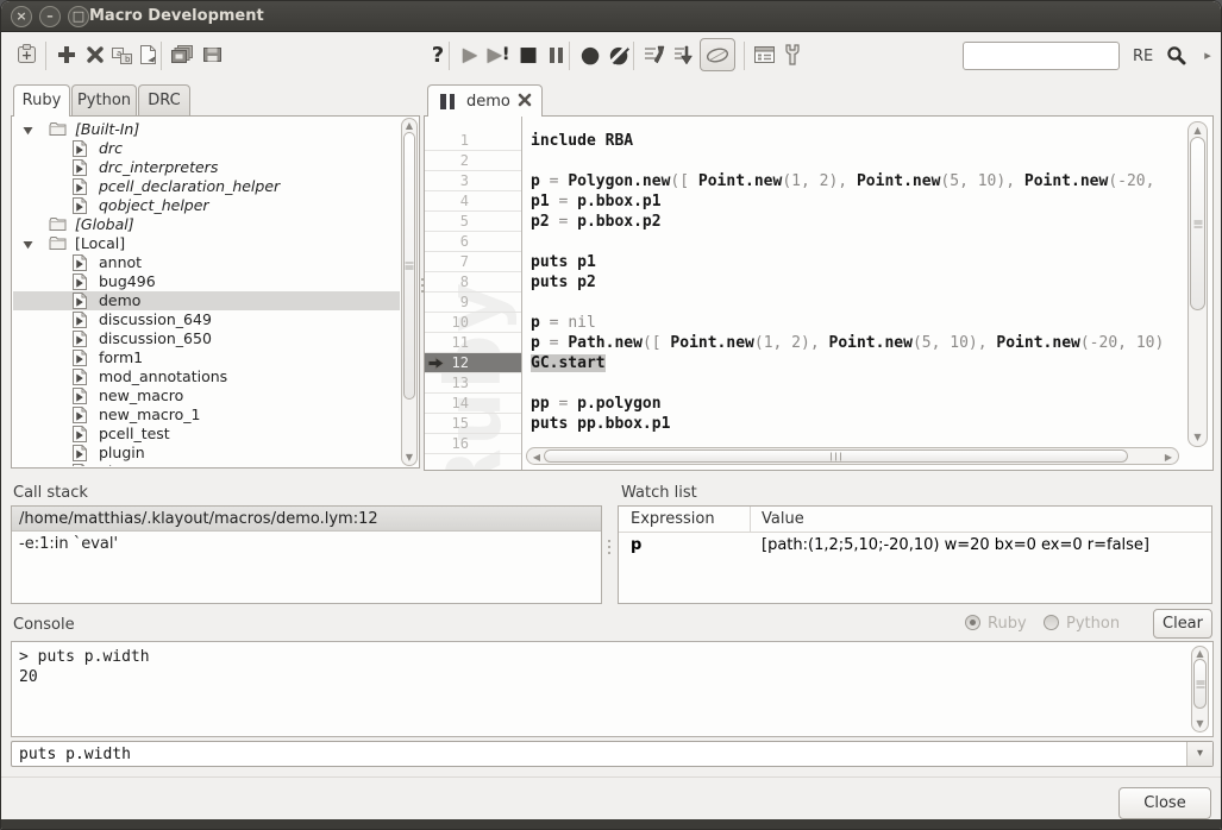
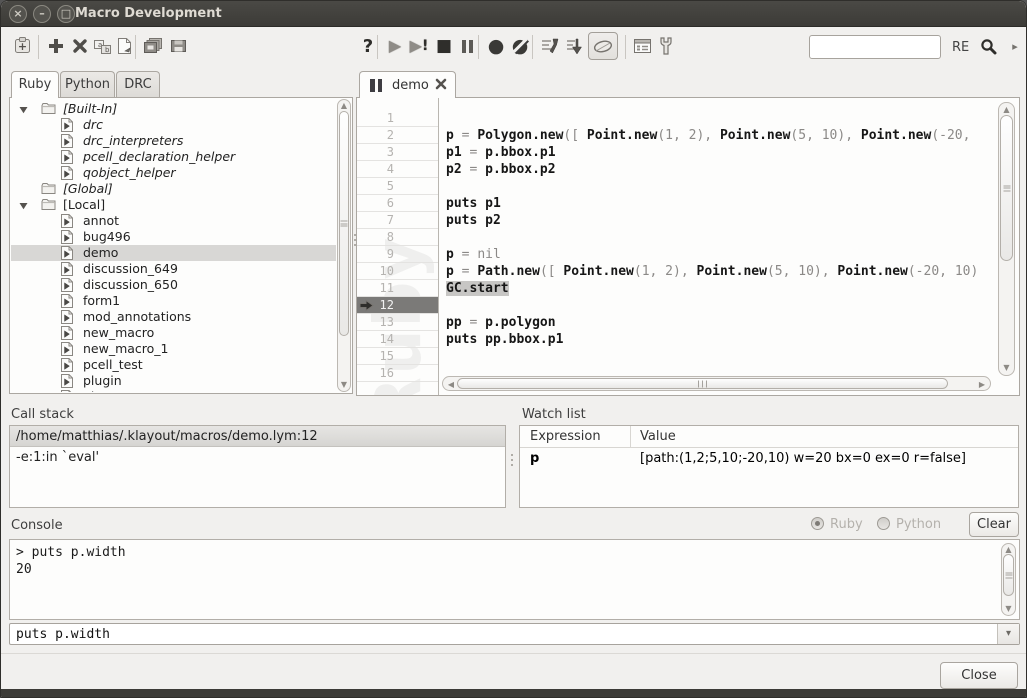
  ×
  –
  □
  Macro Development
  +
  a
  b
  ?
  ▶
  ▶
  !
  ■
  ●
  RE
  ▸
  Ruby
  Python
  DRC
  [Built-In]
  drc
  drc_interpreters
  pcell_declaration_helper
  qobject_helper
  [Global]
  [Local]
  annot
  bug496
  demo
  discussion_649
  discussion_650
  form1
  mod_annotations
  new_macro
  new_macro_1
  pcell_test
  plugin
  ▲
  ▼
  demo
  1
  2
  3
  4
  5
  6
  7
  8
  9
  10
  11
  12
  13
  14
  15
  16
- include RBA
  p = Polygon.new([ Point.new(1, 2), Point.new(5, 10), Point.new(-20,
  p1 = p.bbox.p1
  p2 = p.bbox.p2
  puts p1
  puts p2
  p = nil
  p = Path.new([ Point.new(1, 2), Point.new(5, 10), Point.new(-20, 10)
  GC.start
  pp = p.polygon
  puts pp.bbox.p1
  ▲
  ▼
  ◀
  ▶
  Call stack
  /home/matthias/.klayout/macros/demo.lym:12
  -e:1:in `eval'
  Watch list
  Expression
  Value
  p
  [path:(1,2;5,10;-20,10) w=20 bx=0 ex=0 r=false]
  Console
  Ruby
  Python
  Clear
  > puts p.width
  20
  ▲
  ▼
  puts p.width
  ▾
  Close
